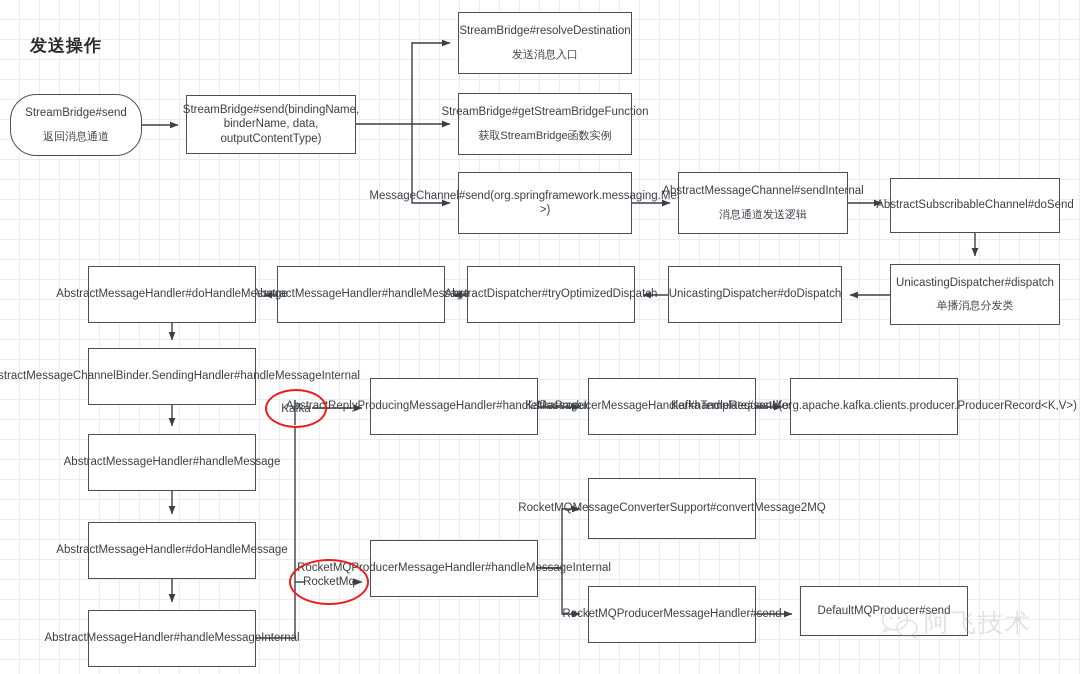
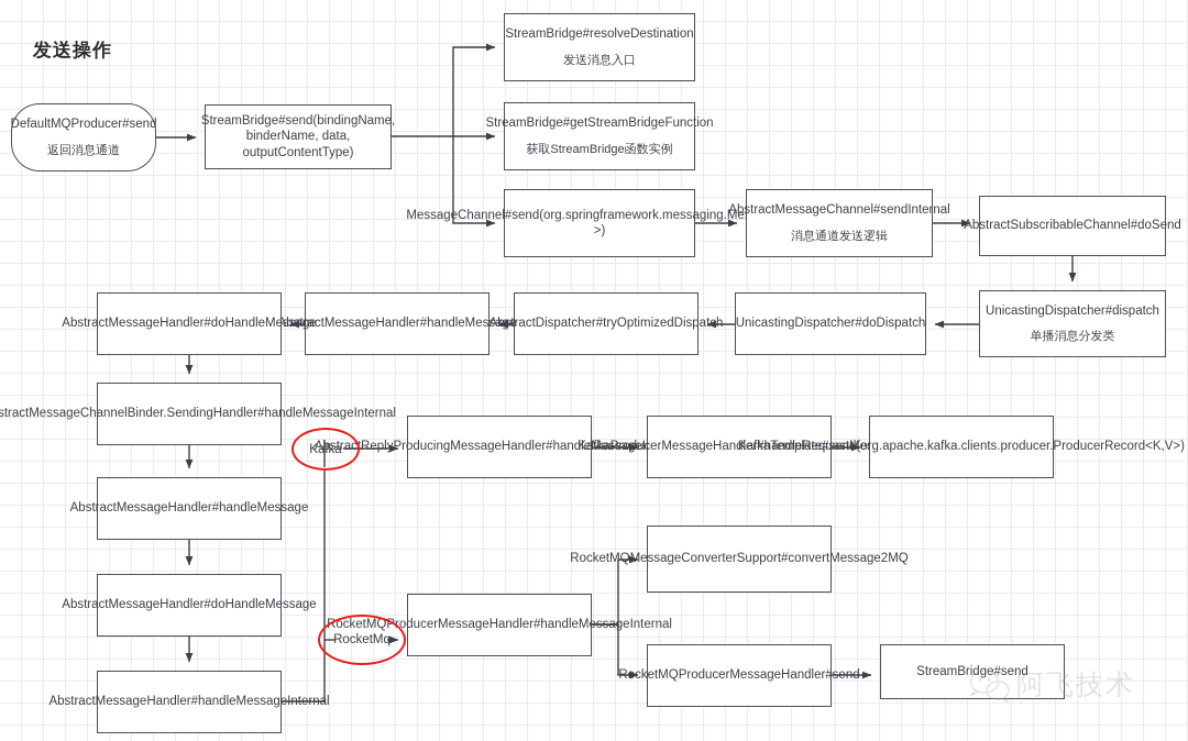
  发送操作
- StreamBridge#send
+ DefaultMQProducer#send
  返回消息通道
  StreamBridge#send(bindingName, binderName, data, outputContentType)
  StreamBridge#resolveDestination
  发送消息入口
  StreamBridge#getStreamBridgeFunction
  获取StreamBridge函数实例
  MessageChannel#send(org.springframework.messaging.Me>)
  AbstractMessageChannel#sendInternal
  消息通道发送逻辑
  AbstractSubscribableChannel#doSend
  UnicastingDispatcher#dispatch
  单播消息分发类
  UnicastingDispatcher#doDispatch
  AbstractDispatcher#tryOptimizedDispatch
  AbstractMessageHandler#handleMessage
  AbstractMessageHandler#doHandleMessage
  stractMessageChannelBinder.SendingHandler#handleMessageInternal
  AbstractMessageHandler#handleMessage
  AbstractMessageHandler#doHandleMessage
  AbstractMessageHandler#handleMessageInternal
  AbstractReplyProducingMessageHandler#handleMessageI
  KafkaProducerMessageHandler#handleRequestMe
  KafkaTemplate#send(org.apache.kafka.clients.producer.ProducerRecord<K,V>)
  RocketMQProducerMessageHandler#handleMessageInternal
  RocketMQMessageConverterSupport#convertMessage2MQ
  RocketMQProducerMessageHandler#send
- DefaultMQProducer#send
+ StreamBridge#send
  Kafka
  RocketMq
  阿飞技术
